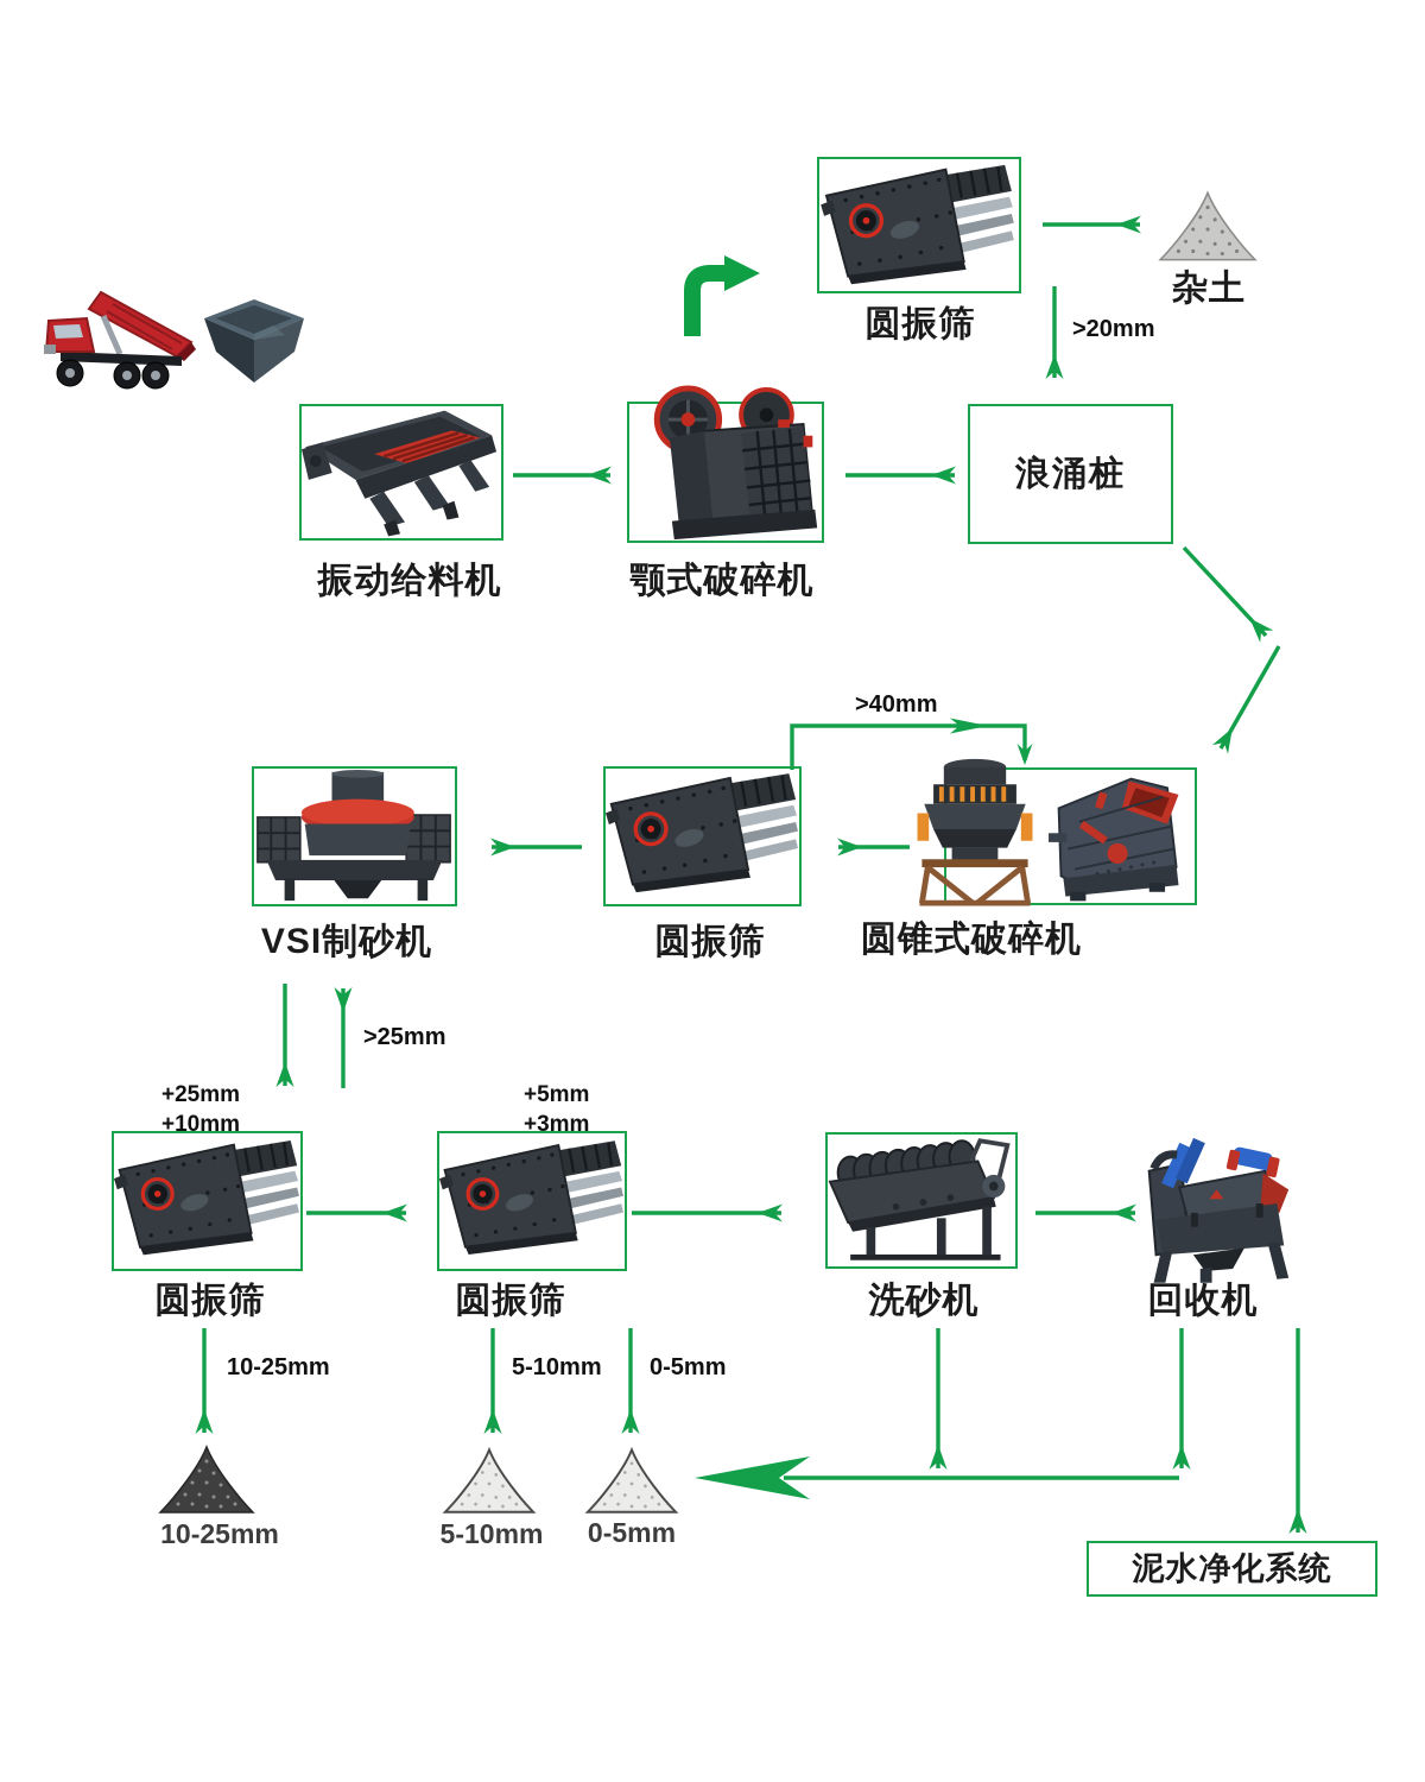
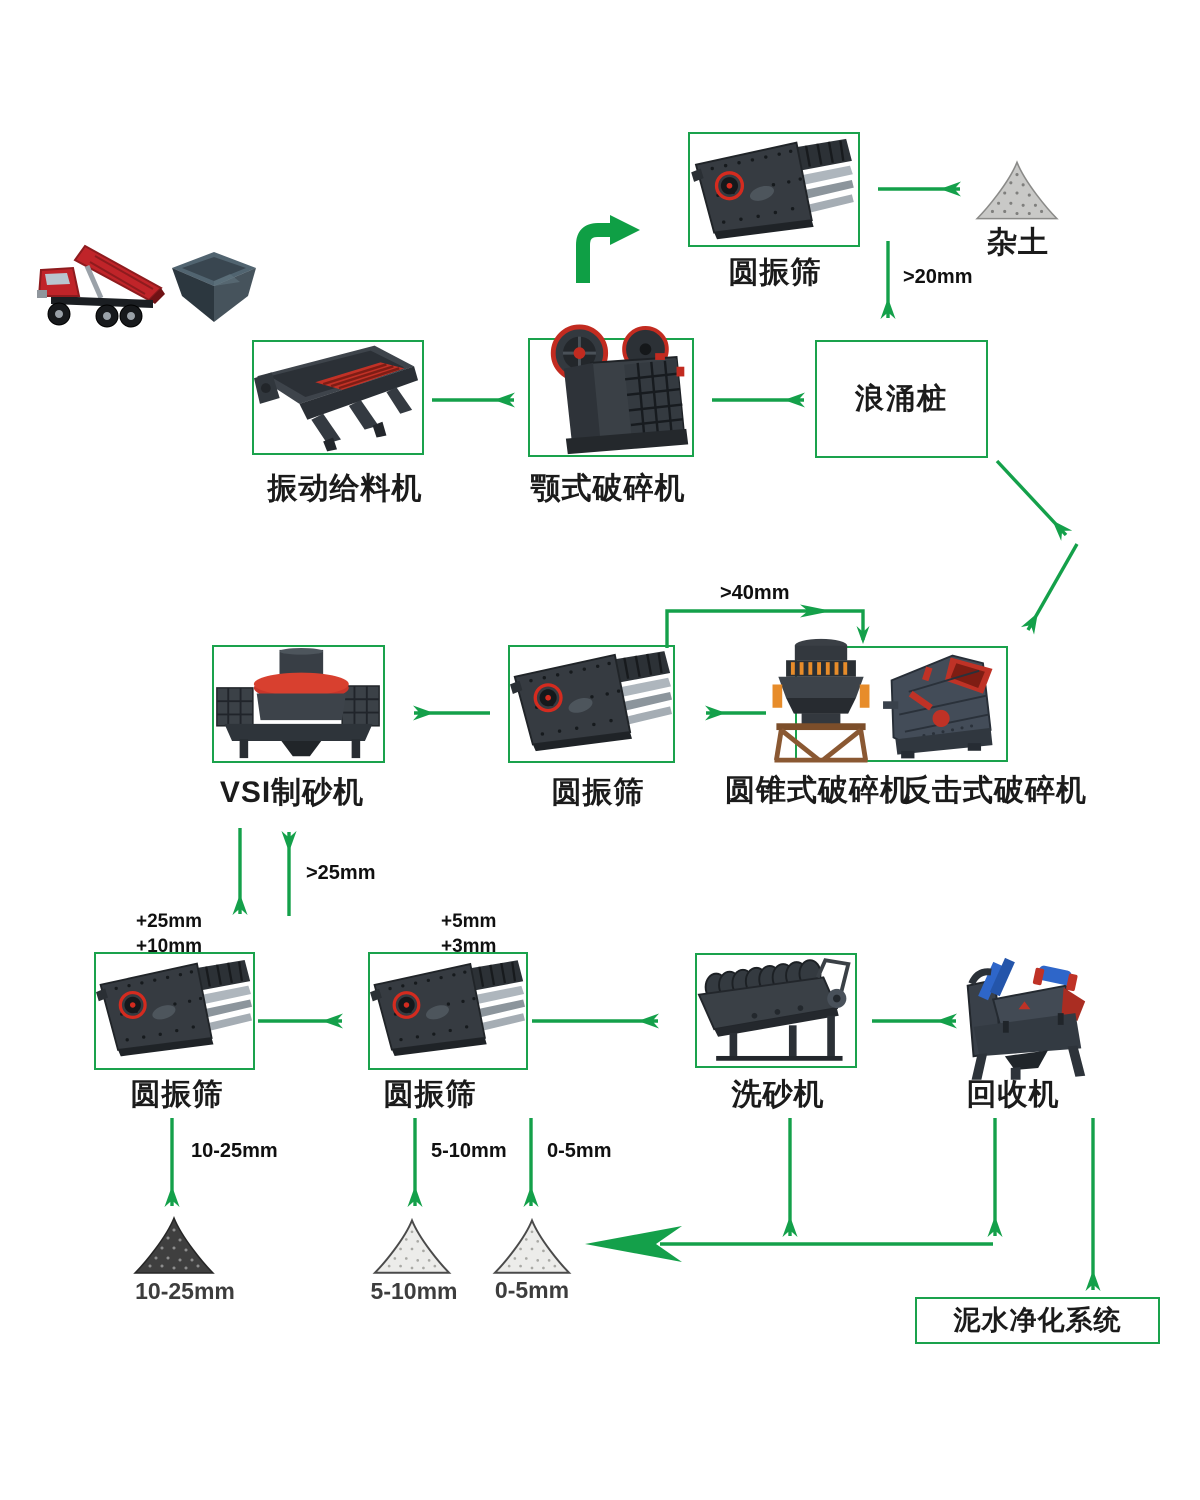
  浪涌桩
  泥水净化系统
  圆振筛
  杂土
  振动给料机
  颚式破碎机
  VSI制砂机
  圆振筛
  圆锥式破碎机
+ 反击式破碎机
  圆振筛
  圆振筛
  洗砂机
  回收机
  >20mm
  >40mm
  >25mm
  +25mm
  +10mm
  +5mm
  +3mm
  10-25mm
  5-10mm
  0-5mm
  10-25mm
  5-10mm
  0-5mm
